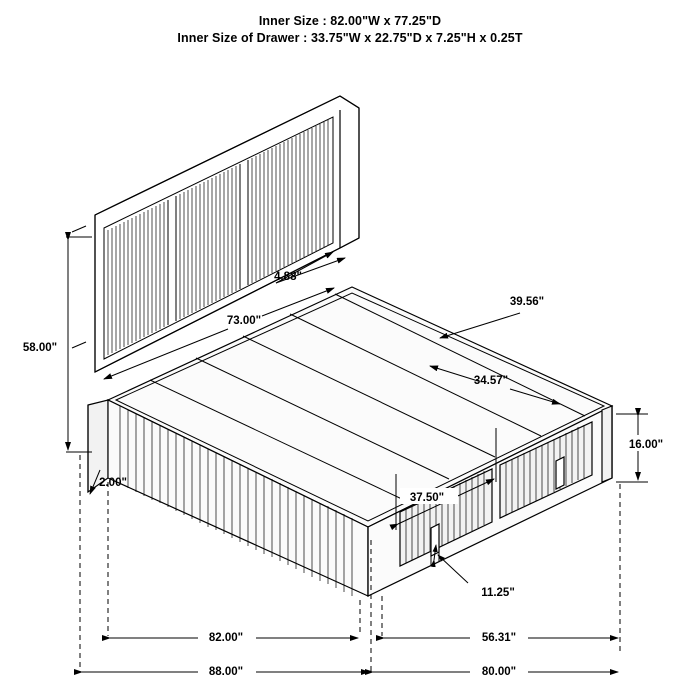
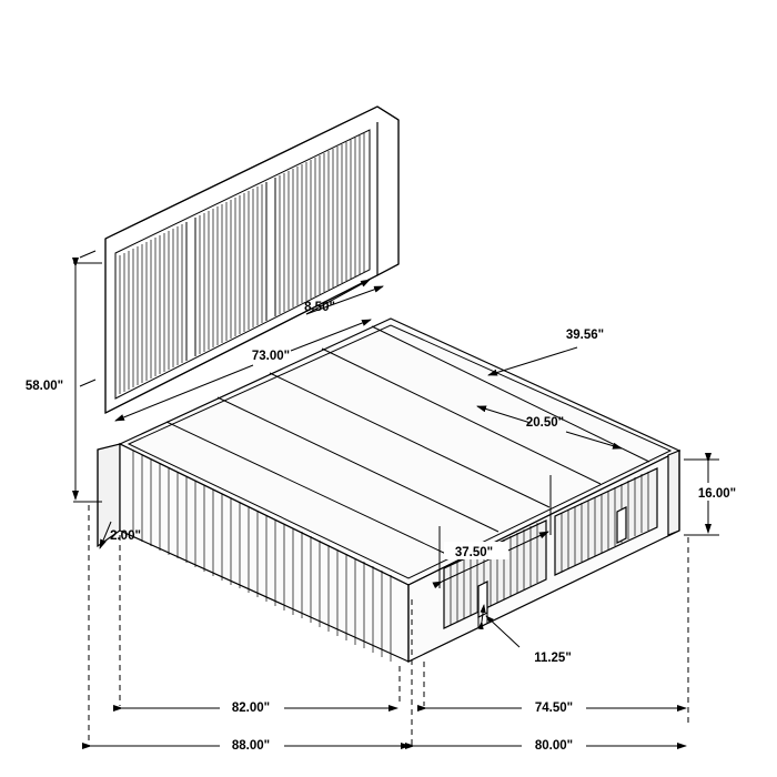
- Inner Size : 82.00"W x 77.25"D
- Inner Size of Drawer : 33.75"W x 22.75"D x 7.25"H x 0.25T
- 4.88"
+ 8.50"
  73.00"
  39.56"
- 34.57"
+ 20.50"
  58.00"
  16.00"
  2.00"
  37.50"
  11.25"
  82.00"
- 56.31"
+ 74.50"
  88.00"
  80.00"
